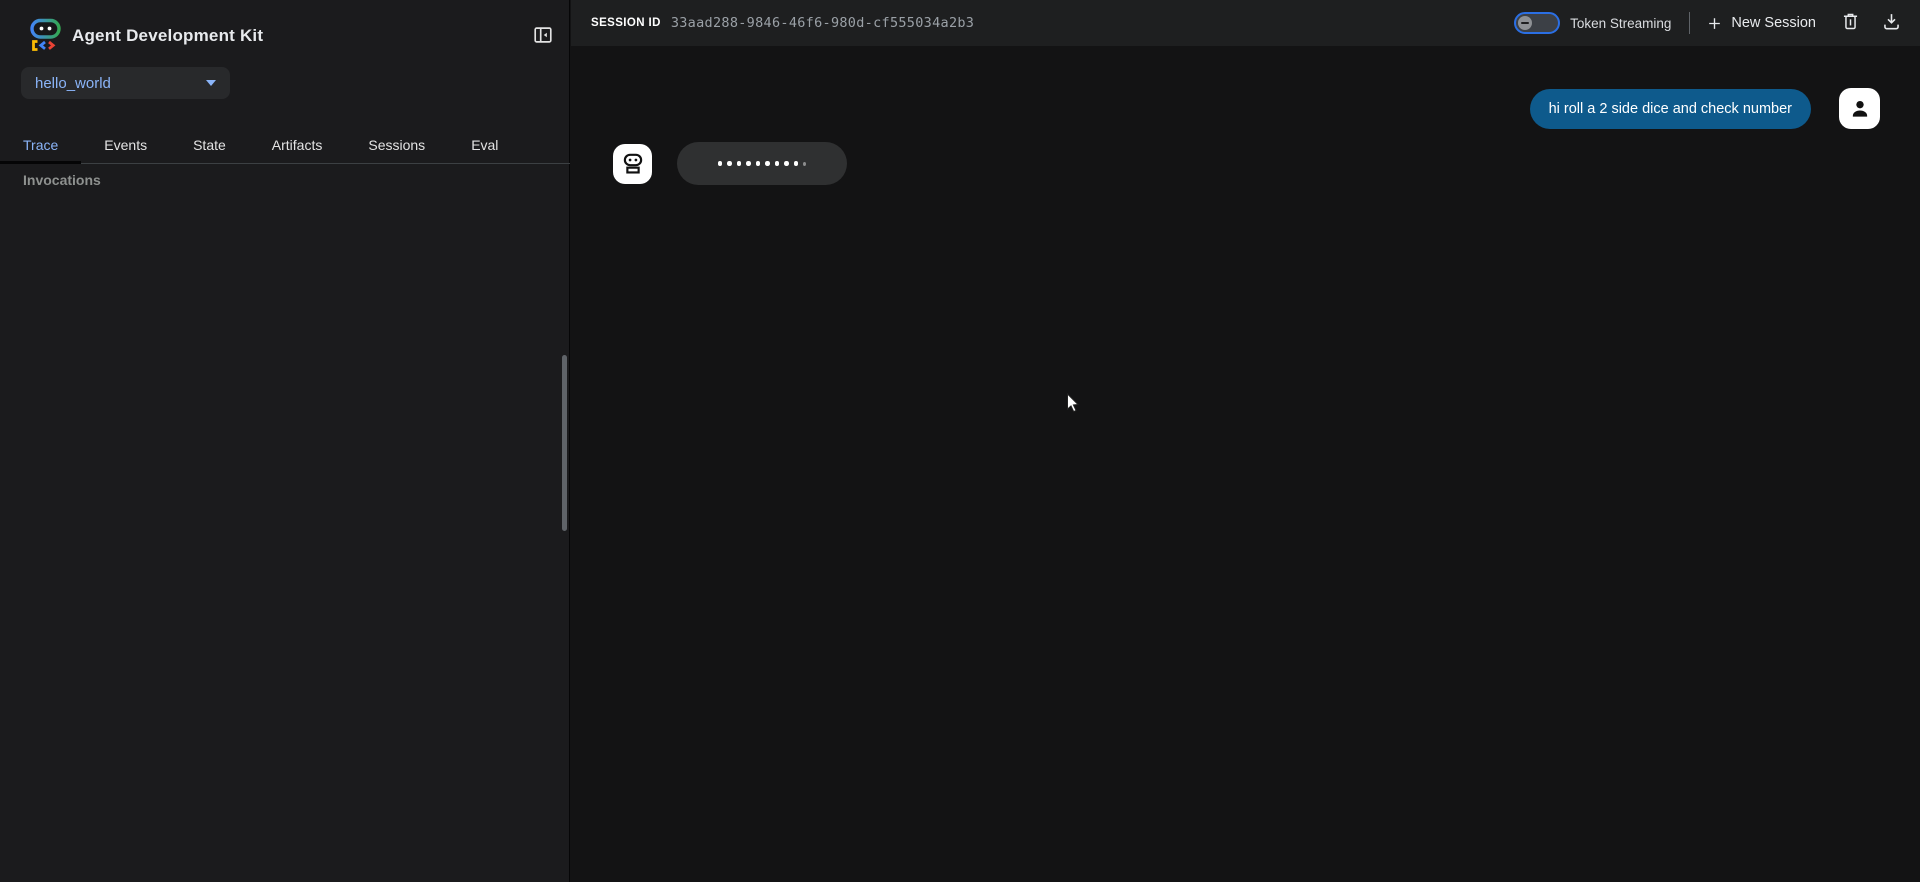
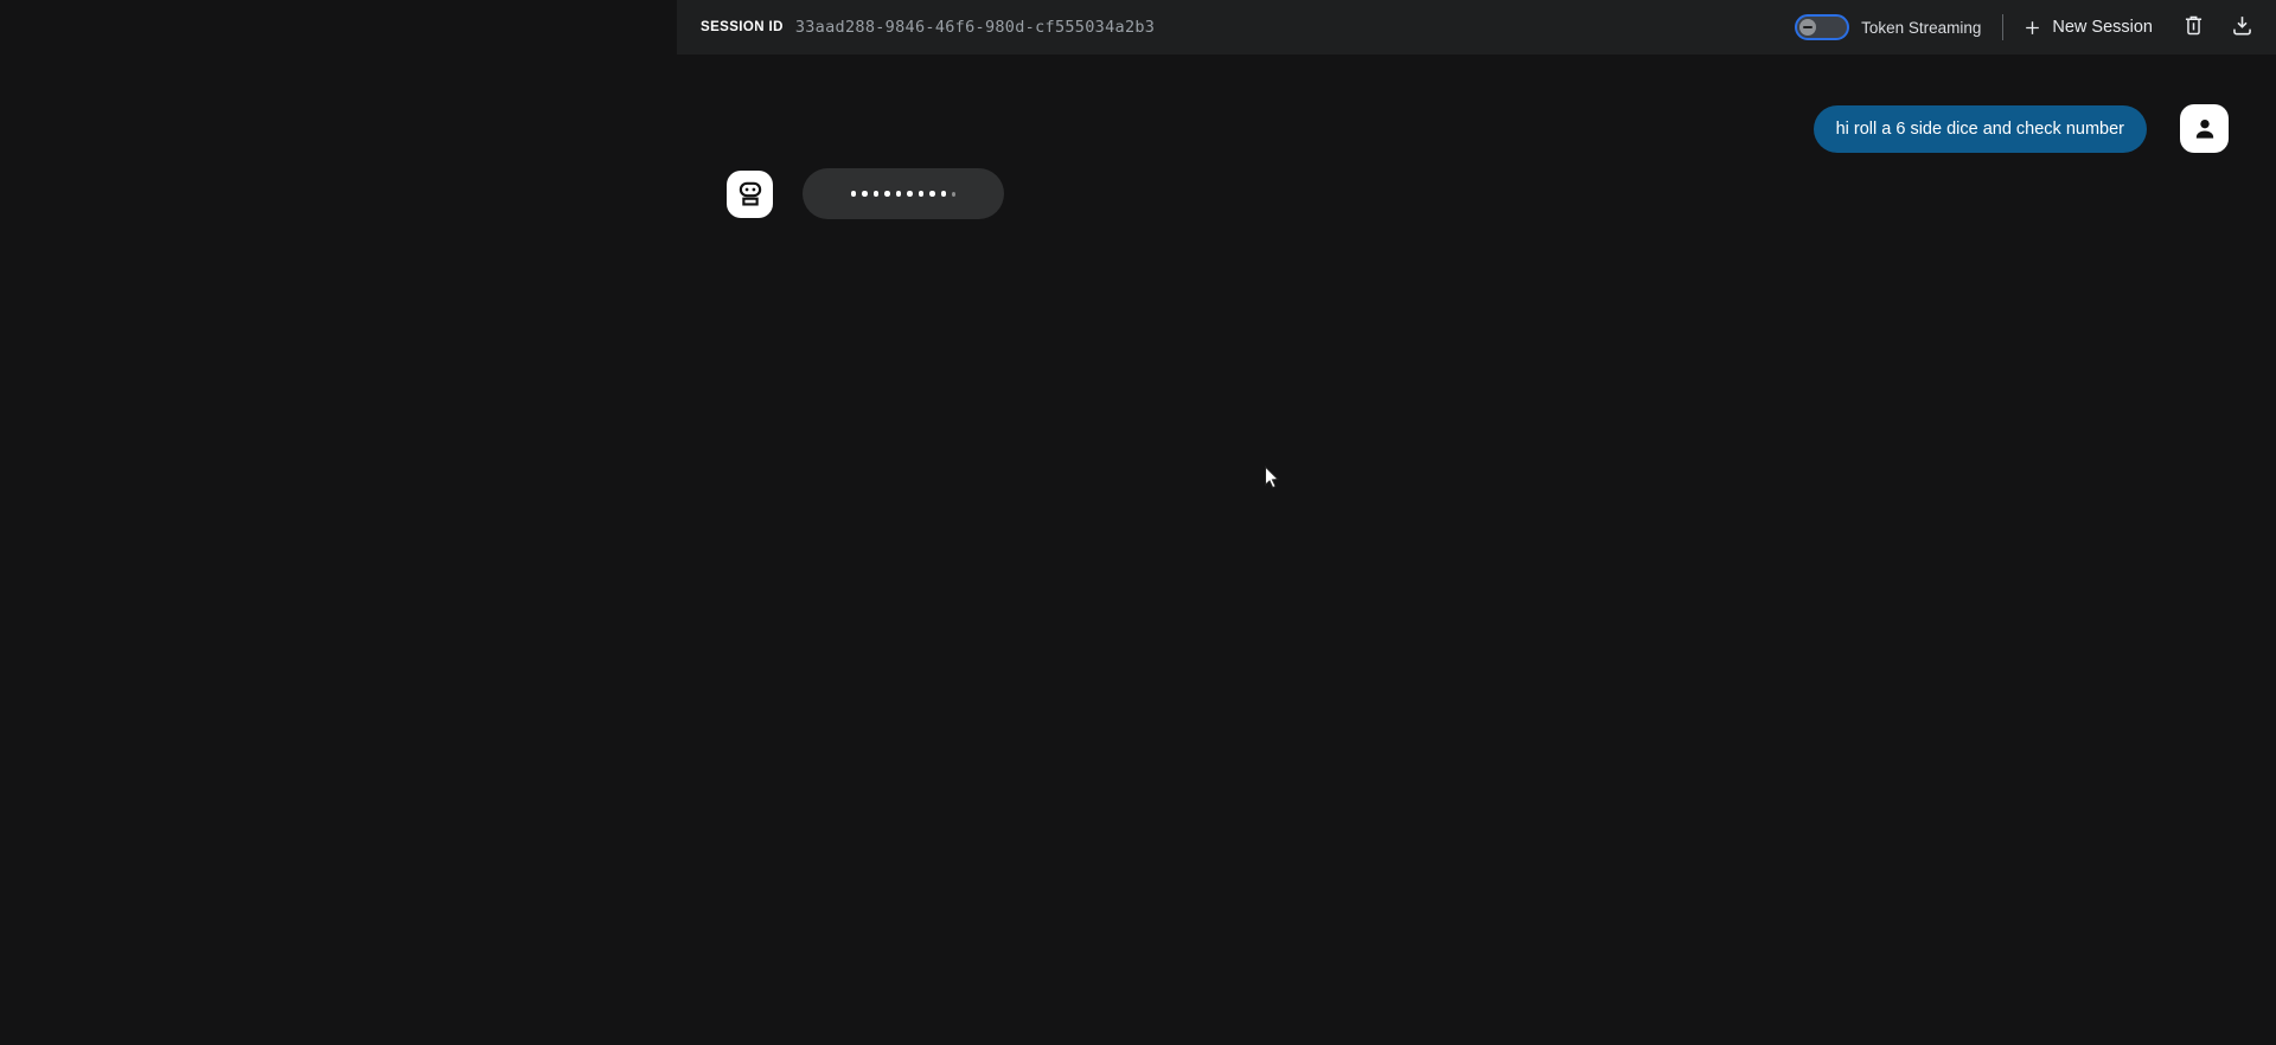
- Agent Development Kit
- hello_world
- Trace
- Events
- State
- Artifacts
- Sessions
- Eval
- Invocations
  SESSION ID
  33aad288-9846-46f6-980d-cf555034a2b3
  Token Streaming
  New Session
- hi roll a 2 side dice and check number
+ hi roll a 6 side dice and check number
